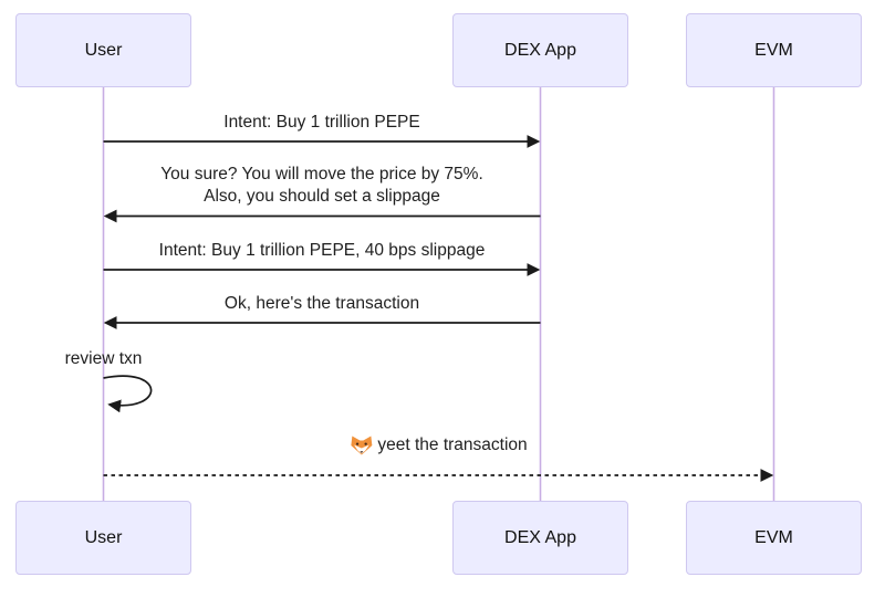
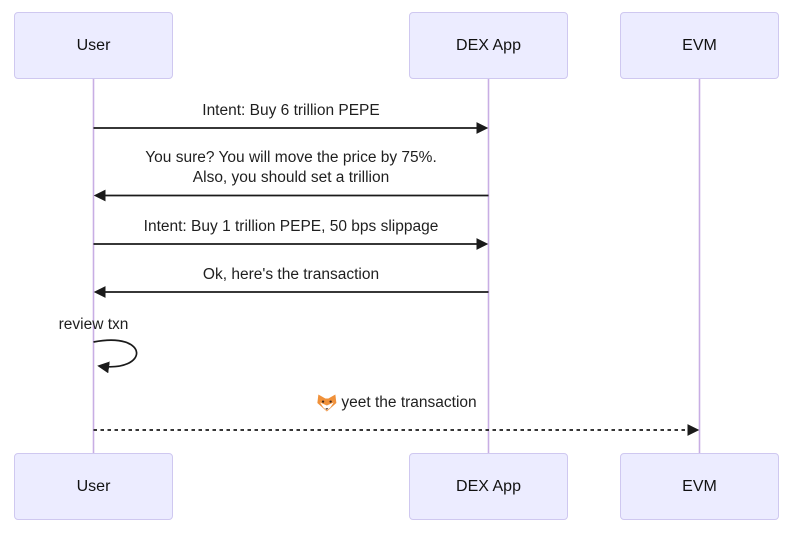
  User
  DEX App
  EVM
  User
  DEX App
  EVM
- Intent: Buy 1 trillion PEPE
+ Intent: Buy 6 trillion PEPE
  You sure? You will move the price by 75%.
- Also, you should set a slippage
+ Also, you should set a trillion
- Intent: Buy 1 trillion PEPE, 40 bps slippage
+ Intent: Buy 1 trillion PEPE, 50 bps slippage
  Ok, here's the transaction
  review txn
  yeet the transaction
